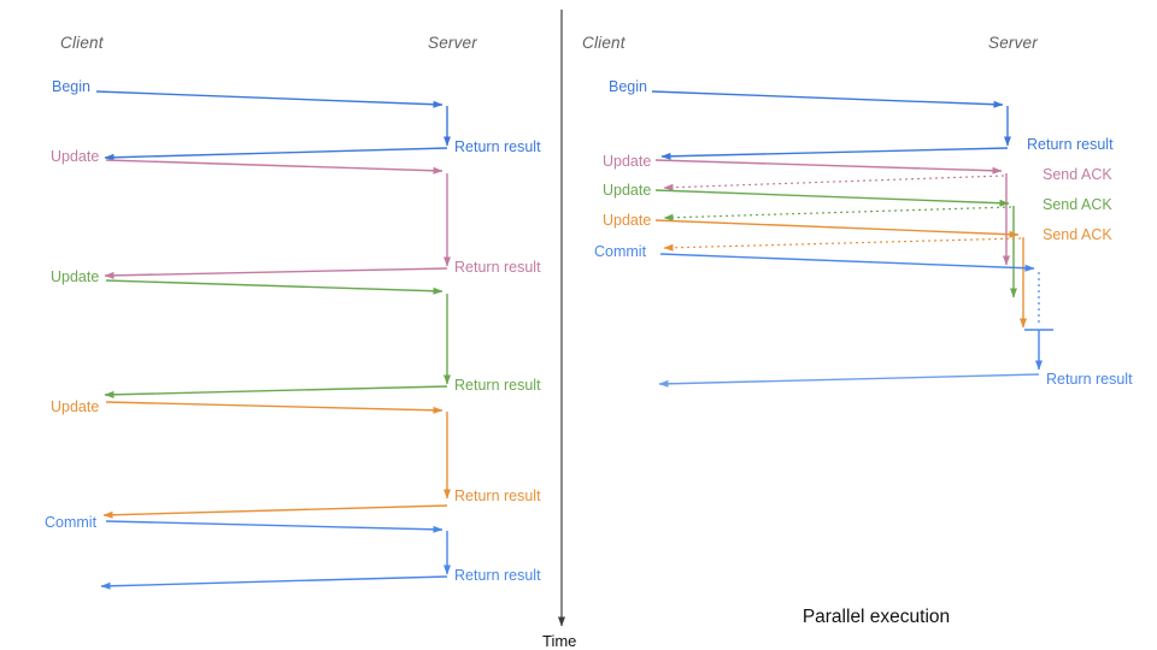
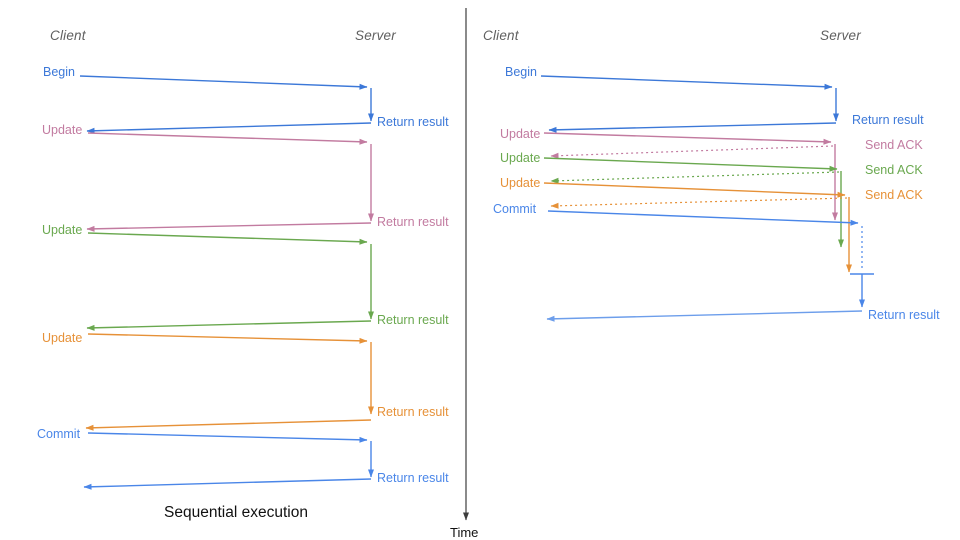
  Time
  Client
  Server
  Begin
  Update
  Update
  Update
  Commit
  Return result
  Return result
  Return result
  Return result
  Return result
+ Sequential execution
  Client
  Server
  Begin
  Update
  Update
  Update
  Commit
  Return result
  Send ACK
  Send ACK
  Send ACK
  Return result
- Parallel execution
